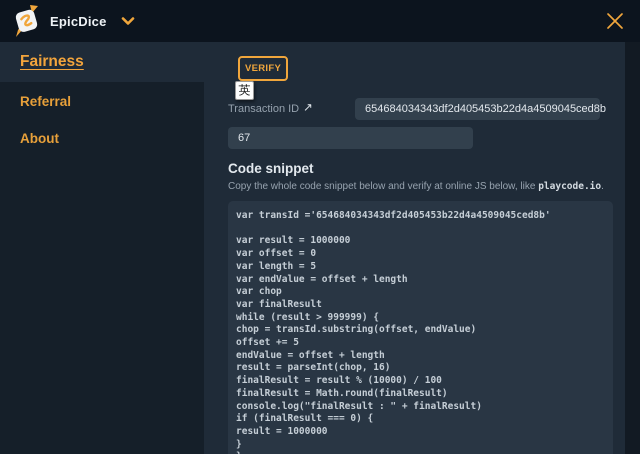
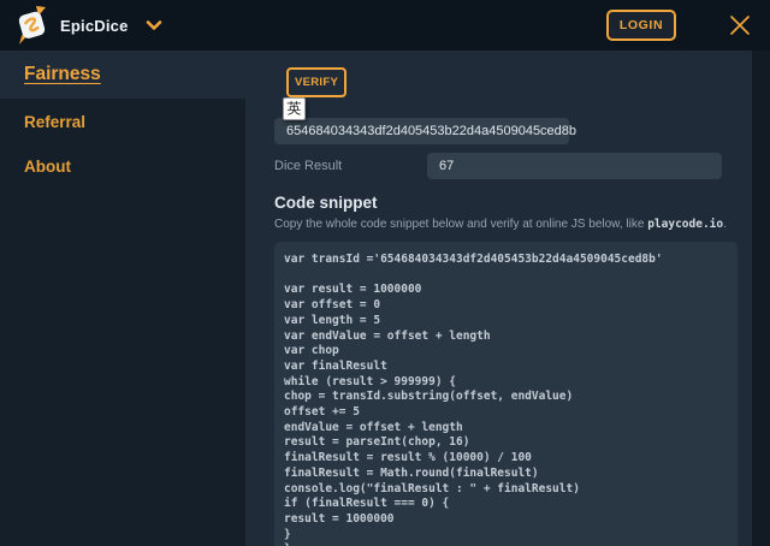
  EpicDice
+ LOGIN
  Fairness
  Referral
  About
  VERIFY
  英
- Transaction ID
- ↗
  654684034343df2d405453b22d4a4509045ced8b
+ Dice Result
  67
  Code snippet
  Copy the whole code snippet below and verify at online JS below, like playcode.io.
  var transId ='654684034343df2d405453b22d4a4509045ced8b'
  var result = 1000000
  var offset = 0
  var length = 5
  var endValue = offset + length
  var chop
  var finalResult
  while (result > 999999) {
  chop = transId.substring(offset, endValue)
  offset += 5
  endValue = offset + length
  result = parseInt(chop, 16)
  finalResult = result % (10000) / 100
  finalResult = Math.round(finalResult)
  console.log("finalResult : " + finalResult)
  if (finalResult === 0) {
  result = 1000000
  }
